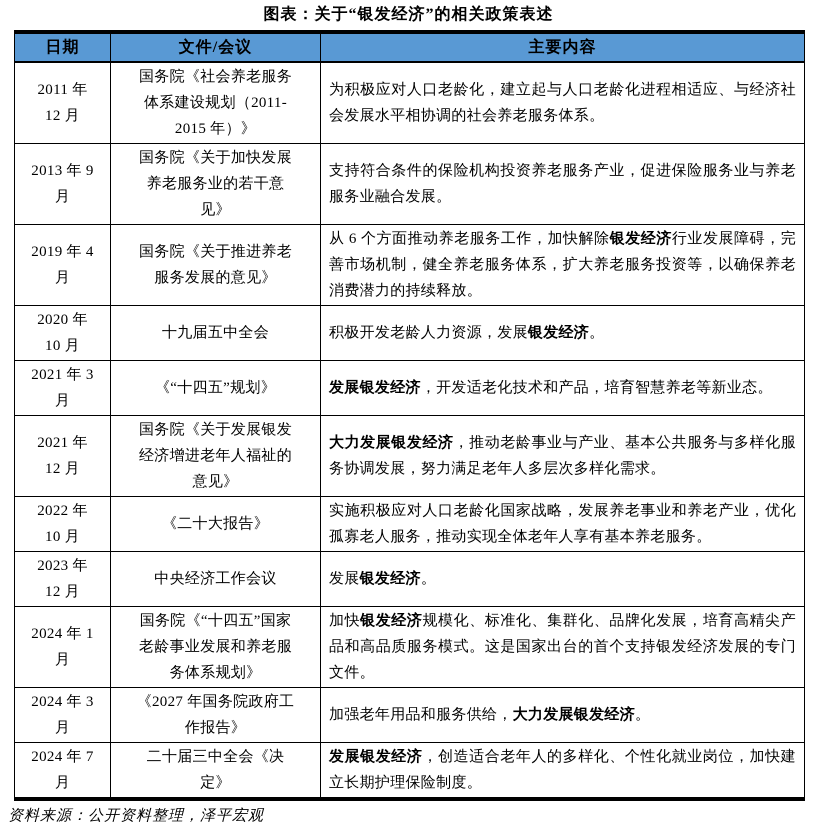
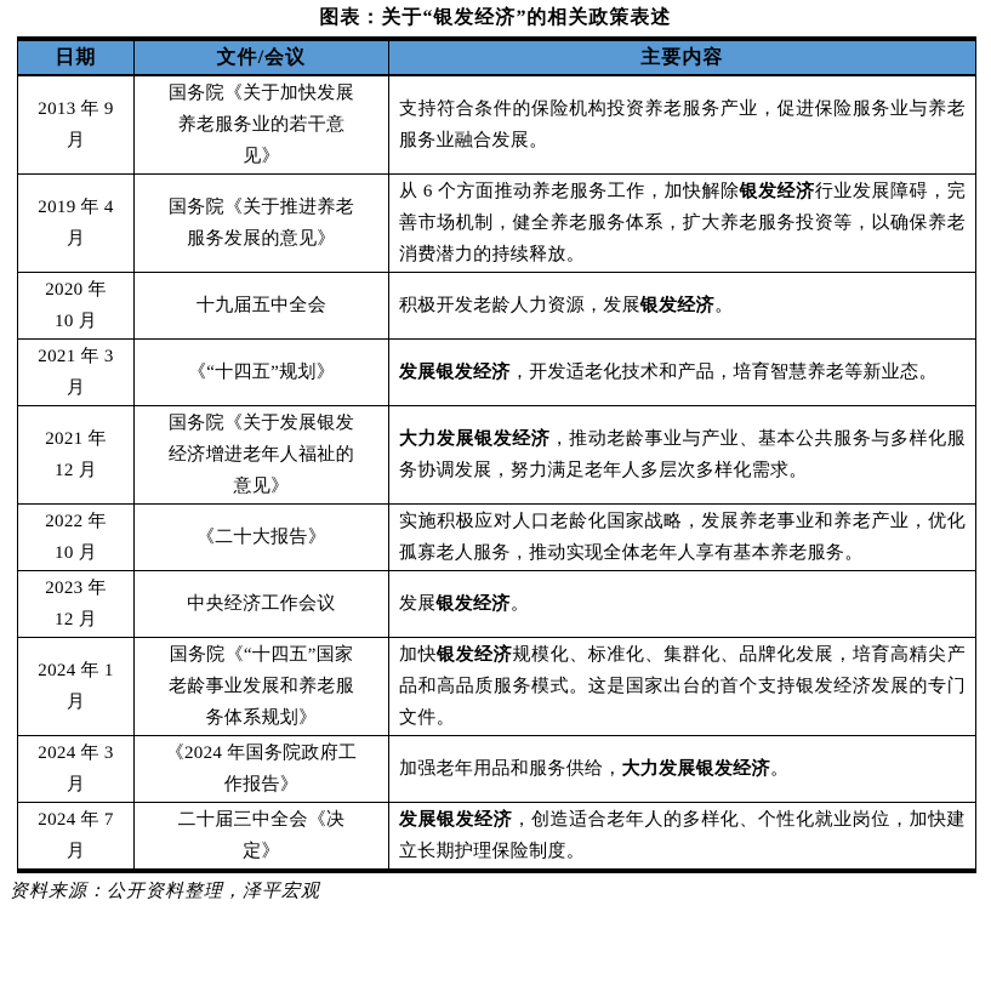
  图表：关于“银发经济”的相关政策表述
  日期	文件/会议	主要内容
- 2011 年12 月	国务院《社会养老服务体系建设规划（2011-2015 年）》	为积极应对人口老龄化，建立起与人口老龄化进程相适应、与经济社会发展水平相协调的社会养老服务体系。
  2013 年 9月	国务院《关于加快发展养老服务业的若干意见》	支持符合条件的保险机构投资养老服务产业，促进保险服务业与养老服务业融合发展。
  2019 年 4月	国务院《关于推进养老服务发展的意见》	从 6 个方面推动养老服务工作，加快解除银发经济行业发展障碍，完善市场机制，健全养老服务体系，扩大养老服务投资等，以确保养老消费潜力的持续释放。
  2020 年10 月	十九届五中全会	积极开发老龄人力资源，发展银发经济。
  2021 年 3月	《“十四五”规划》	发展银发经济，开发适老化技术和产品，培育智慧养老等新业态。
  2021 年12 月	国务院《关于发展银发经济增进老年人福祉的意见》	大力发展银发经济，推动老龄事业与产业、基本公共服务与多样化服务协调发展，努力满足老年人多层次多样化需求。
  2022 年10 月	《二十大报告》	实施积极应对人口老龄化国家战略，发展养老事业和养老产业，优化孤寡老人服务，推动实现全体老年人享有基本养老服务。
  2023 年12 月	中央经济工作会议	发展银发经济。
  2024 年 1月	国务院《“十四五”国家老龄事业发展和养老服务体系规划》	加快银发经济规模化、标准化、集群化、品牌化发展，培育高精尖产品和高品质服务模式。这是国家出台的首个支持银发经济发展的专门文件。
- 2024 年 3月	《2027 年国务院政府工作报告》	加强老年用品和服务供给，大力发展银发经济。
+ 2024 年 3月	《2024 年国务院政府工作报告》	加强老年用品和服务供给，大力发展银发经济。
  2024 年 7月	二十届三中全会《决定》	发展银发经济，创造适合老年人的多样化、个性化就业岗位，加快建立长期护理保险制度。
  资料来源：公开资料整理，泽平宏观
